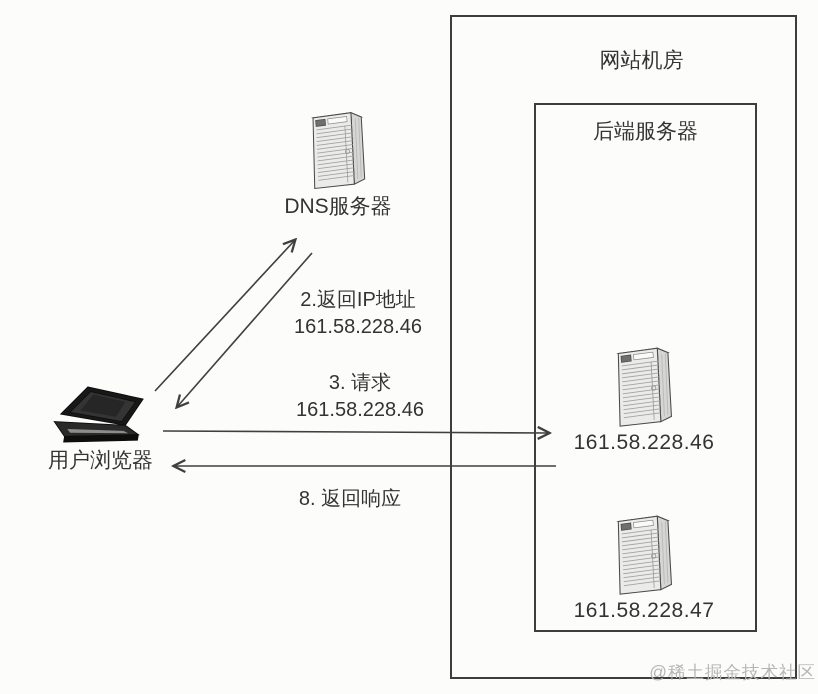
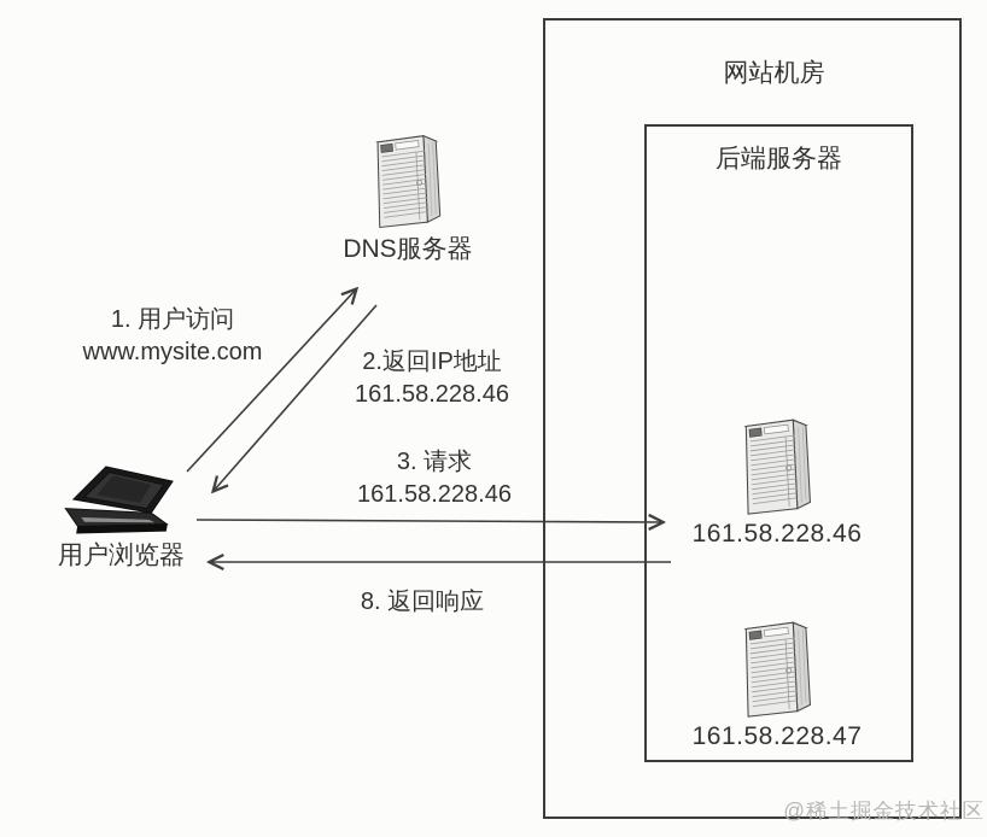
  网站机房
  后端服务器
  161.58.228.46
  161.58.228.47
  DNS服务器
  用户浏览器
+ 1. 用户访问
+ www.mysite.com
  2.返回IP地址
  161.58.228.46
  3. 请求
  161.58.228.46
  8. 返回响应
  @稀土掘金技术社区
